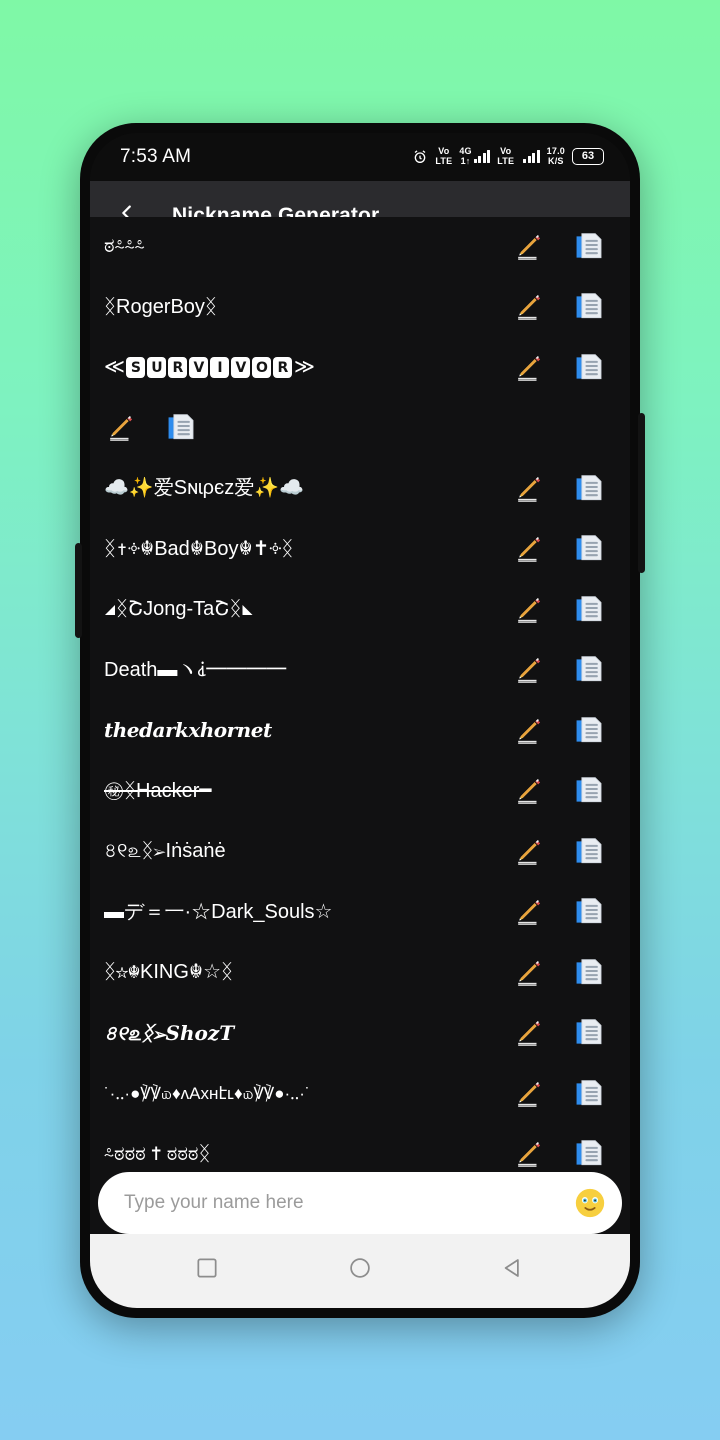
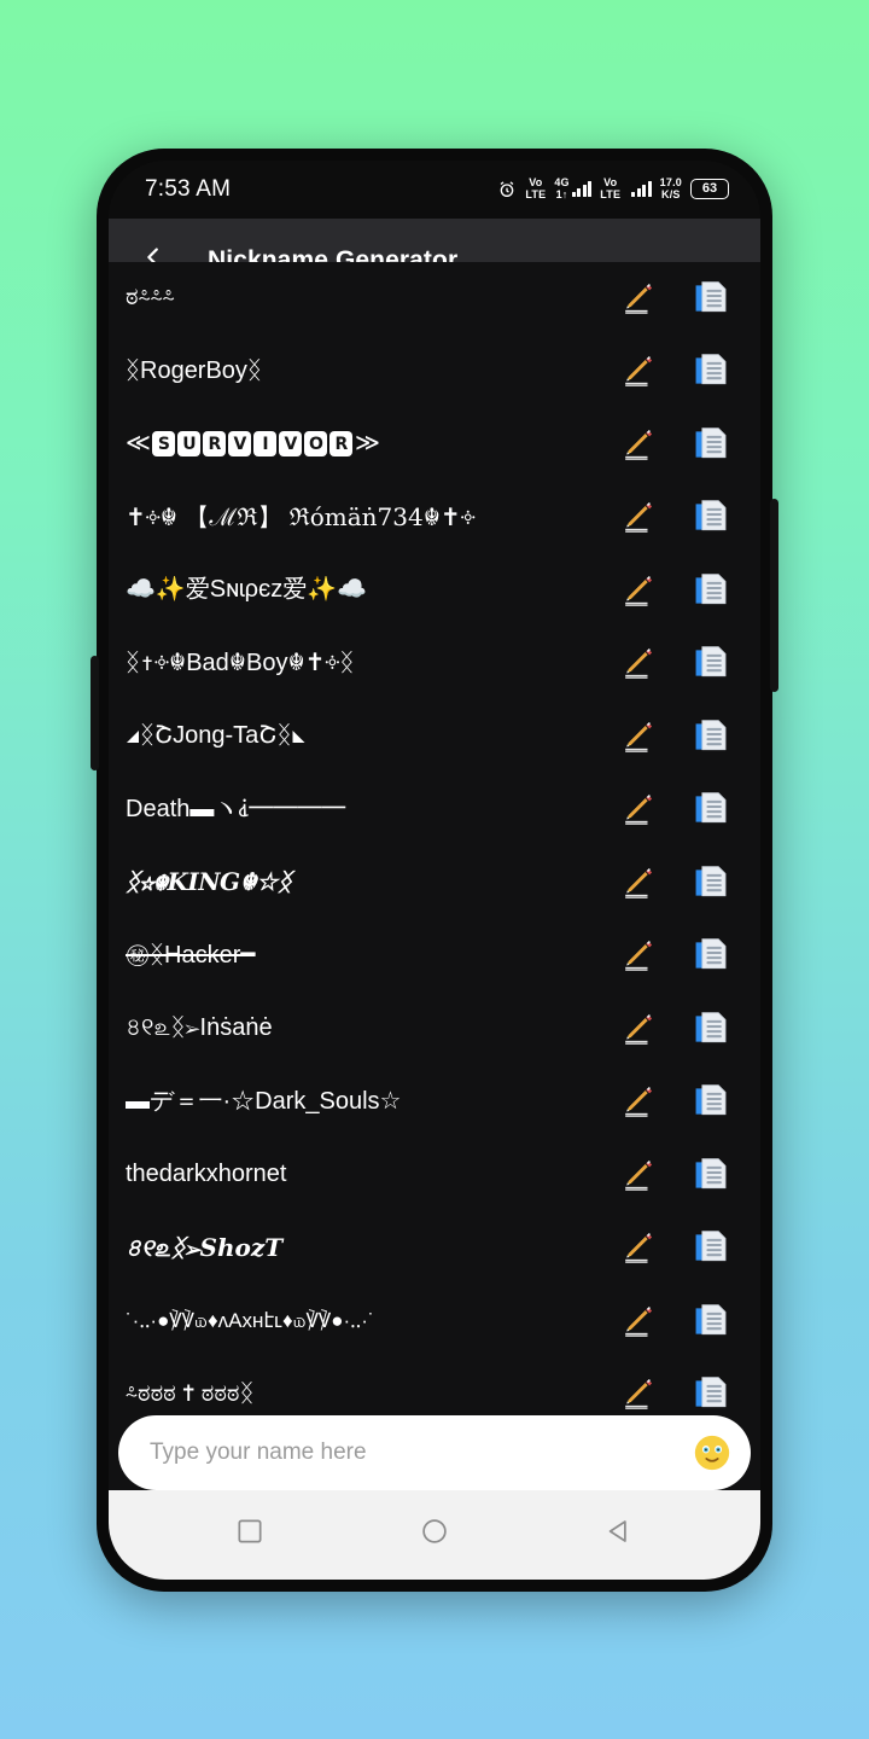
  7:53 AM
  Vo
  LTE
  4G
  1↑
  Vo
  LTE
  17.0
  K/S
  63
  Nickname Generator
  ಠ⸛⸛⸛
  ᛝRogerBoyᛝ
  ≪
  S
  U
  R
  V
  I
  V
  O
  R
  ≫
+ ✝༓☬ 【ℳℜ】 ℜómäṅ734☬✝༓
  ☁️✨爱Sɴɩρєz爱✨☁️
  ᛝ✝༓☬Bad☬Boy☬✝༓ᛝ
  ◢ᛝՇJong-TaՇᛝ◣
  Death▬ヽ⸘━━━━
- thedarkxhornet
+ ᛝ☆☬KING☬☆ᛝ
  ㊙ᛝHacker━
  ৪୧௨ᛝ➢Iṅṡaṅė
  ▬デ＝一·☆Dark_Souls☆
- ᛝ☆☬KING☬☆ᛝ
+ thedarkxhornet
  ৪୧௨ᛝ➢ShozT
  ˙·‥·●℣℣௰♦ʌAхʜէʟ♦௰℣℣●·‥·˙
  ⸛ಠಠಠ ✝ ಠಠಠᛝ
  Type your name here
